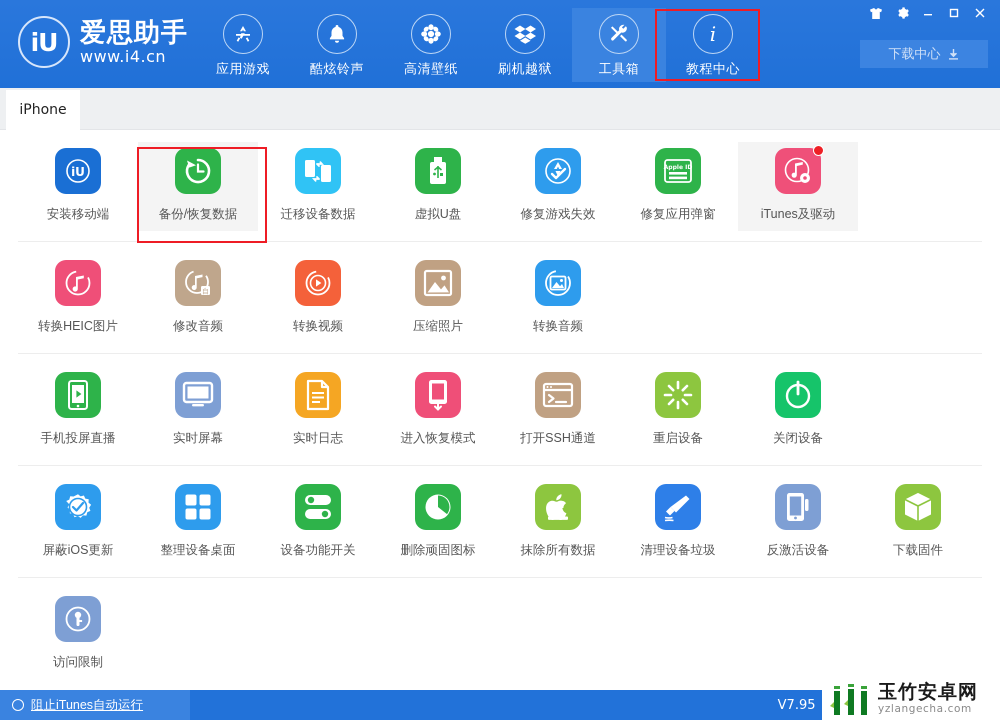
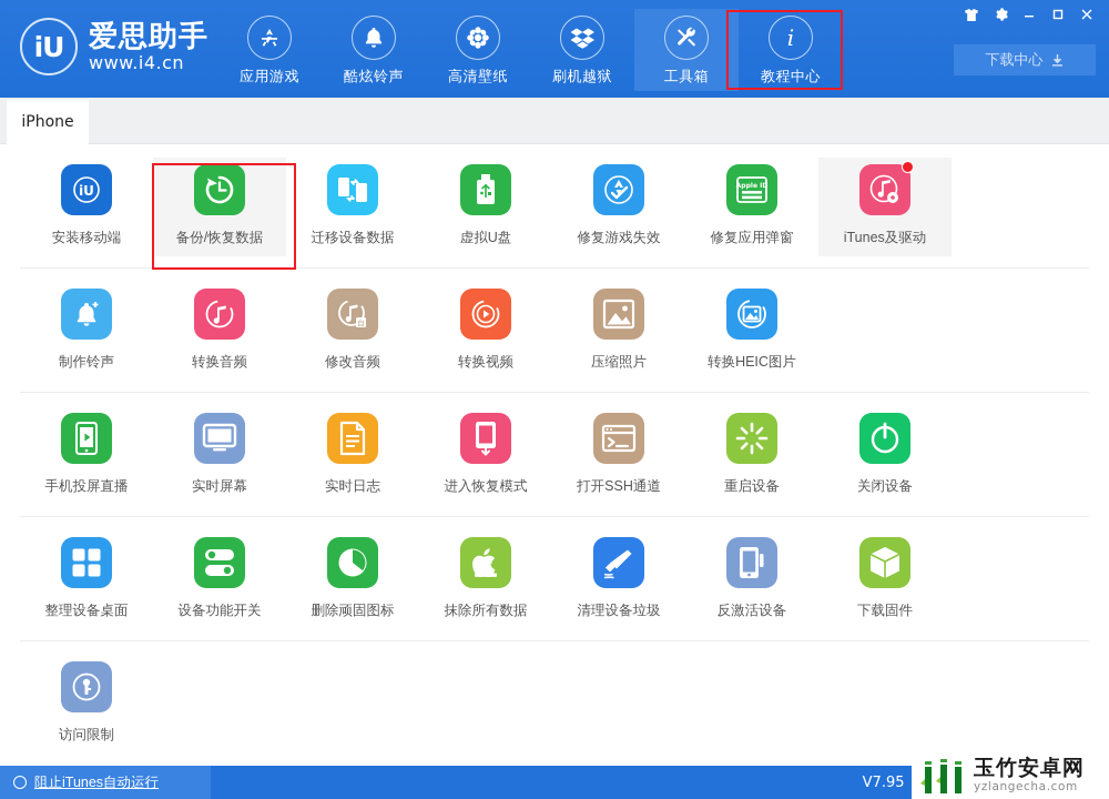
  iU
  爱思助手
  www.i4.cn
  应用游戏
  酷炫铃声
  高清壁纸
  刷机越狱
  工具箱
  i
  教程中心
  下载中心
  iPhone
  iU
  安装移动端
  备份/恢复数据
  迁移设备数据
  虚拟U盘
  修复游戏失效
  修复应用弹窗
  iTunes及驱动
+ 制作铃声
- 转换HEIC图片
+ 转换音频
  修改音频
  转换视频
  压缩照片
- 转换音频
+ 转换HEIC图片
  手机投屏直播
  实时屏幕
  实时日志
  进入恢复模式
  打开SSH通道
  重启设备
  关闭设备
- 屏蔽iOS更新
  整理设备桌面
  设备功能开关
  删除顽固图标
  抹除所有数据
  清理设备垃圾
  反激活设备
  下载固件
  访问限制
  阻止iTunes自动运行
  V7.95
  玉竹安卓网
  yzlangecha.com
